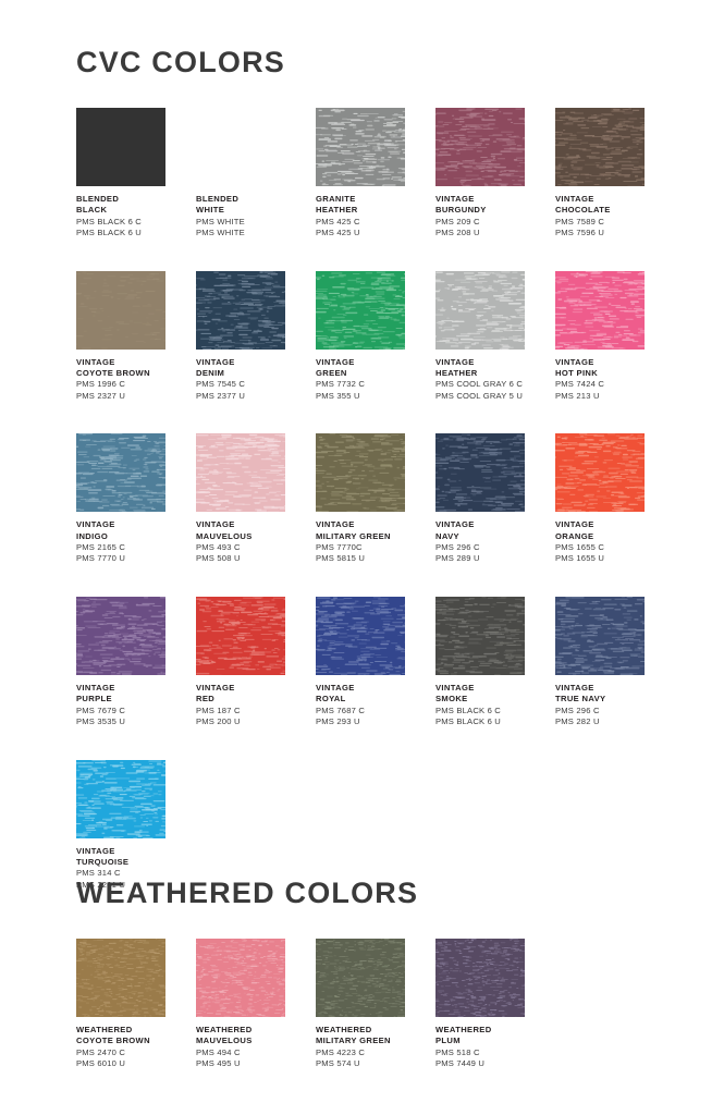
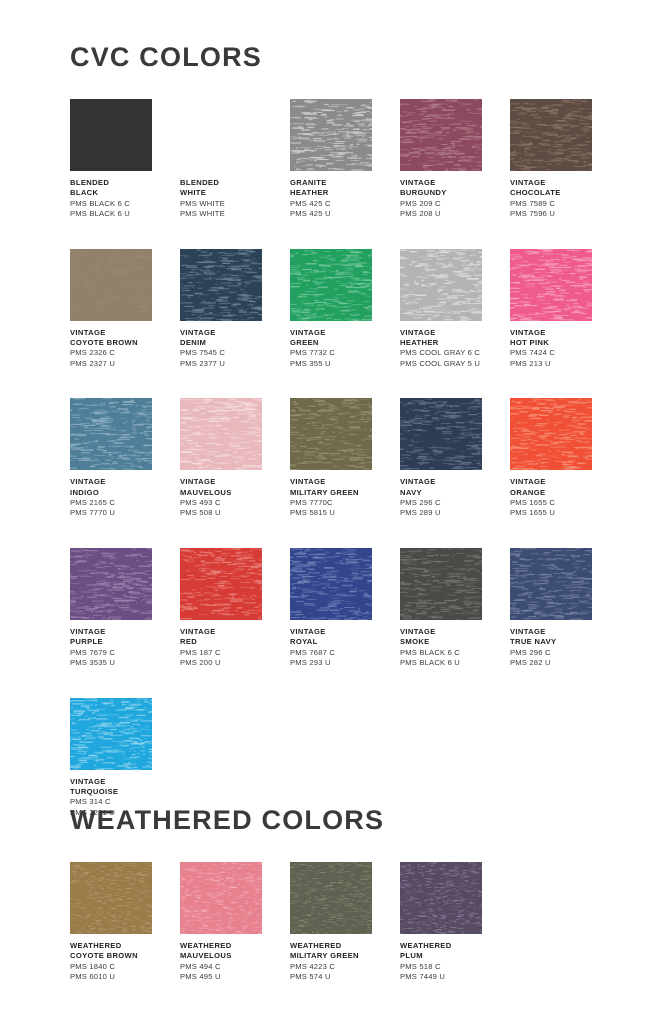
  CVC COLORS
  BLENDED
  BLACK
  PMS BLACK 6 C
  PMS BLACK 6 U
  BLENDED
  WHITE
  PMS WHITE
  PMS WHITE
  GRANITE
  HEATHER
  PMS 425 C
  PMS 425 U
  VINTAGE
  BURGUNDY
  PMS 209 C
  PMS 208 U
  VINTAGE
  CHOCOLATE
  PMS 7589 C
  PMS 7596 U
  VINTAGE
  COYOTE BROWN
- PMS 1996 C
+ PMS 2326 C
  PMS 2327 U
  VINTAGE
  DENIM
  PMS 7545 C
  PMS 2377 U
  VINTAGE
  GREEN
  PMS 7732 C
  PMS 355 U
  VINTAGE
  HEATHER
  PMS COOL GRAY 6 C
  PMS COOL GRAY 5 U
  VINTAGE
  HOT PINK
  PMS 7424 C
  PMS 213 U
  VINTAGE
  INDIGO
  PMS 2165 C
  PMS 7770 U
  VINTAGE
  MAUVELOUS
  PMS 493 C
  PMS 508 U
  VINTAGE
  MILITARY GREEN
  PMS 7770C
  PMS 5815 U
  VINTAGE
  NAVY
  PMS 296 C
  PMS 289 U
  VINTAGE
  ORANGE
  PMS 1655 C
  PMS 1655 U
  VINTAGE
  PURPLE
  PMS 7679 C
  PMS 3535 U
  VINTAGE
  RED
  PMS 187 C
  PMS 200 U
  VINTAGE
  ROYAL
  PMS 7687 C
  PMS 293 U
  VINTAGE
  SMOKE
  PMS BLACK 6 C
  PMS BLACK 6 U
  VINTAGE
  TRUE NAVY
  PMS 296 C
  PMS 282 U
  VINTAGE
  TURQUOISE
  PMS 314 C
  PMS 2201 U
  WEATHERED COLORS
  WEATHERED
  COYOTE BROWN
- PMS 2470 C
+ PMS 1840 C
  PMS 6010 U
  WEATHERED
  MAUVELOUS
  PMS 494 C
  PMS 495 U
  WEATHERED
  MILITARY GREEN
  PMS 4223 C
  PMS 574 U
  WEATHERED
  PLUM
  PMS 518 C
  PMS 7449 U
